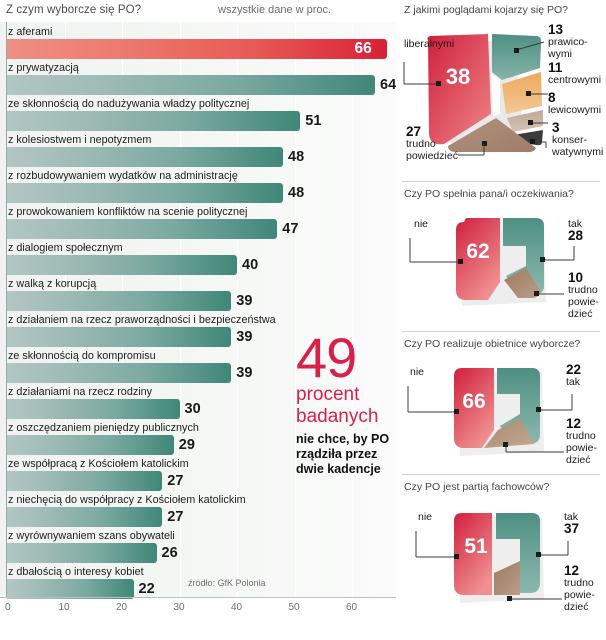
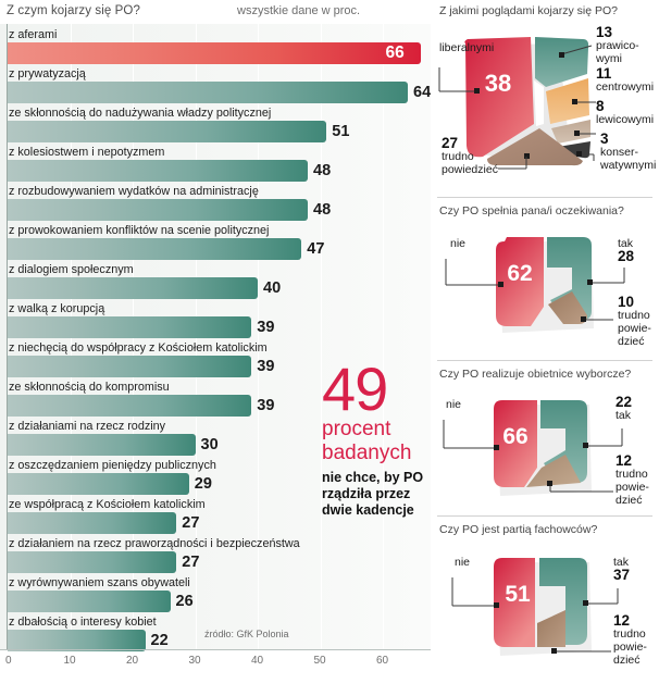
- Z czym wyborcze się PO?
+ Z czym kojarzy się PO?
  wszystkie dane w proc.
  z aferami
  66
  z prywatyzacją
  64
  ze skłonnością do nadużywania władzy politycznej
  51
  z kolesiostwem i nepotyzmem
  48
  z rozbudowywaniem wydatków na administrację
  48
  z prowokowaniem konfliktów na scenie politycznej
  47
  z dialogiem społecznym
  40
  z walką z korupcją
  39
- z działaniem na rzecz praworządności i bezpieczeństwa
+ z niechęcią do współpracy z Kościołem katolickim
  39
  ze skłonnością do kompromisu
  39
  z działaniami na rzecz rodziny
  30
  z oszczędzaniem pieniędzy publicznych
  29
  ze współpracą z Kościołem katolickim
  27
- z niechęcią do współpracy z Kościołem katolickim
+ z działaniem na rzecz praworządności i bezpieczeństwa
  27
  z wyrównywaniem szans obywateli
  26
  z dbałością o interesy kobiet
  22
  źródło: GfK Polonia
  49
  procent
  badanych
  nie chce, by PO
  rządziła przez
  dwie kadencje
  0
  10
  20
  30
  40
  50
  60
  Z jakimi poglądami kojarzy się PO?
  38
  liberalnymi
  27
  trudno
  powiedzieć
  13
  prawico-
  wymi
  11
  centrowymi
  8
  lewicowymi
  3
  konser-
  watywnymi
  Czy PO spełnia pana/i oczekiwania?
  62
  nie
  tak
  28
  10
  trudno
  powie-
  dzieć
  Czy PO realizuje obietnice wyborcze?
  66
  nie
  22
  tak
  12
  trudno
  powie-
  dzieć
  Czy PO jest partią fachowców?
  51
  nie
  tak
  37
  12
  trudno
  powie-
  dzieć
